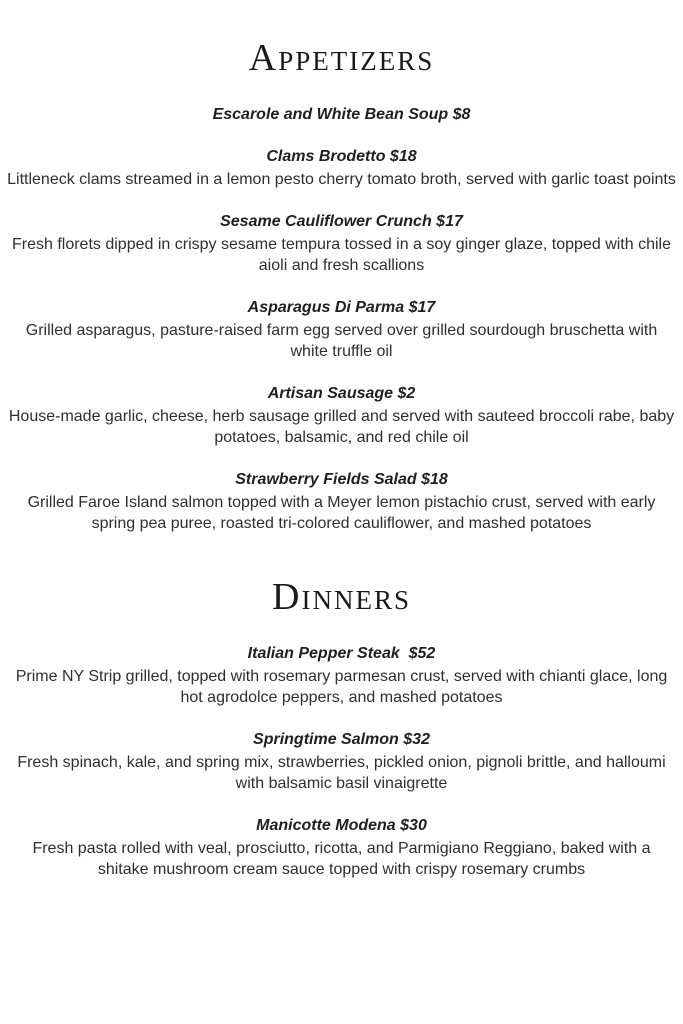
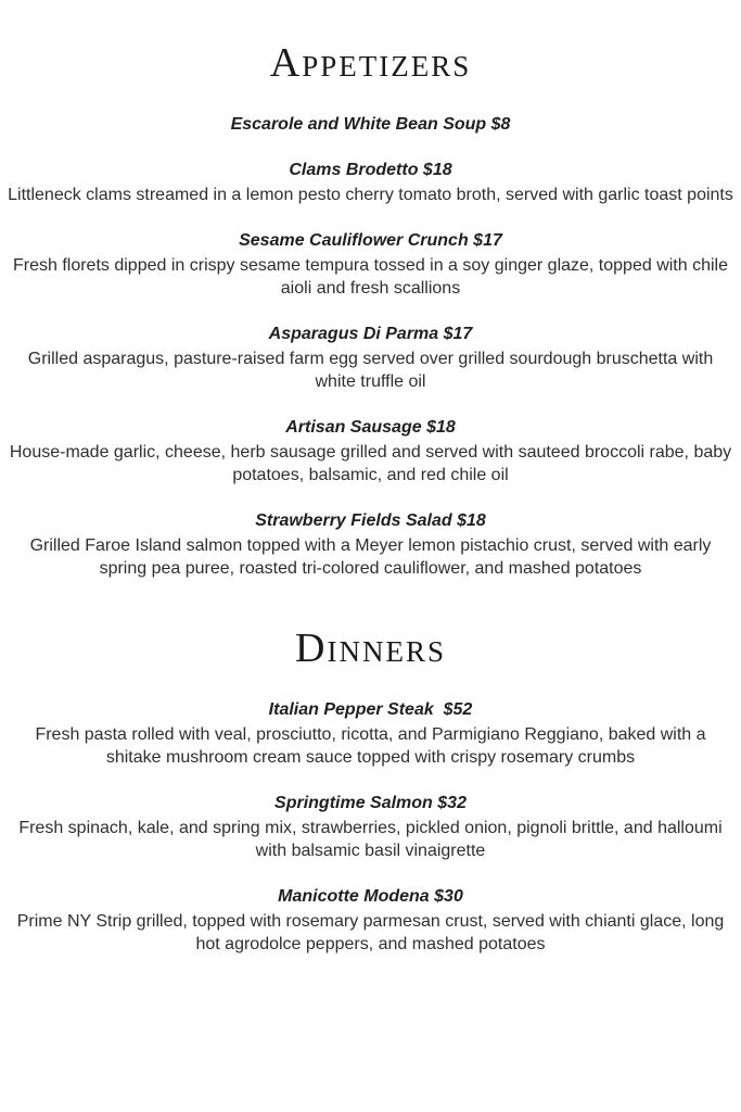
  Appetizers
  Escarole and White Bean Soup $8
  Clams Brodetto $18
  Littleneck clams streamed in a lemon pesto cherry tomato broth, served with garlic toast points
  Sesame Cauliflower Crunch $17
  Fresh florets dipped in crispy sesame tempura tossed in a soy ginger glaze, topped with chile aioli and fresh scallions
  Asparagus Di Parma $17
  Grilled asparagus, pasture-raised farm egg served over grilled sourdough bruschetta with white truffle oil
- Artisan Sausage $2
+ Artisan Sausage $18
  House-made garlic, cheese, herb sausage grilled and served with sauteed broccoli rabe, baby potatoes, balsamic, and red chile oil
  Strawberry Fields Salad $18
  Grilled Faroe Island salmon topped with a Meyer lemon pistachio crust, served with early spring pea puree, roasted tri-colored cauliflower, and mashed potatoes
  Dinners
  Italian Pepper Steak $52
- Prime NY Strip grilled, topped with rosemary parmesan crust, served with chianti glace, long hot agrodolce peppers, and mashed potatoes
+ Fresh pasta rolled with veal, prosciutto, ricotta, and Parmigiano Reggiano, baked with a shitake mushroom cream sauce topped with crispy rosemary crumbs
  Springtime Salmon $32
  Fresh spinach, kale, and spring mix, strawberries, pickled onion, pignoli brittle, and halloumi with balsamic basil vinaigrette
  Manicotte Modena $30
- Fresh pasta rolled with veal, prosciutto, ricotta, and Parmigiano Reggiano, baked with a shitake mushroom cream sauce topped with crispy rosemary crumbs
+ Prime NY Strip grilled, topped with rosemary parmesan crust, served with chianti glace, long hot agrodolce peppers, and mashed potatoes
